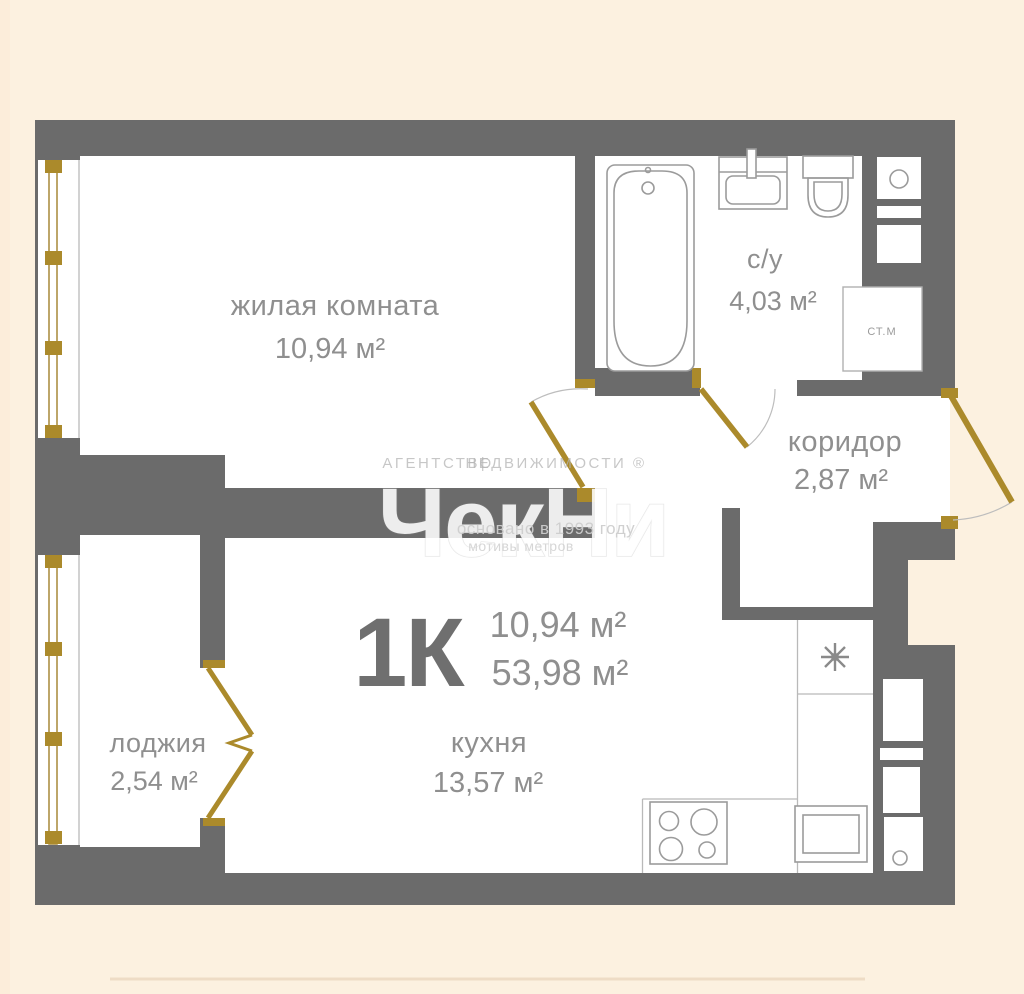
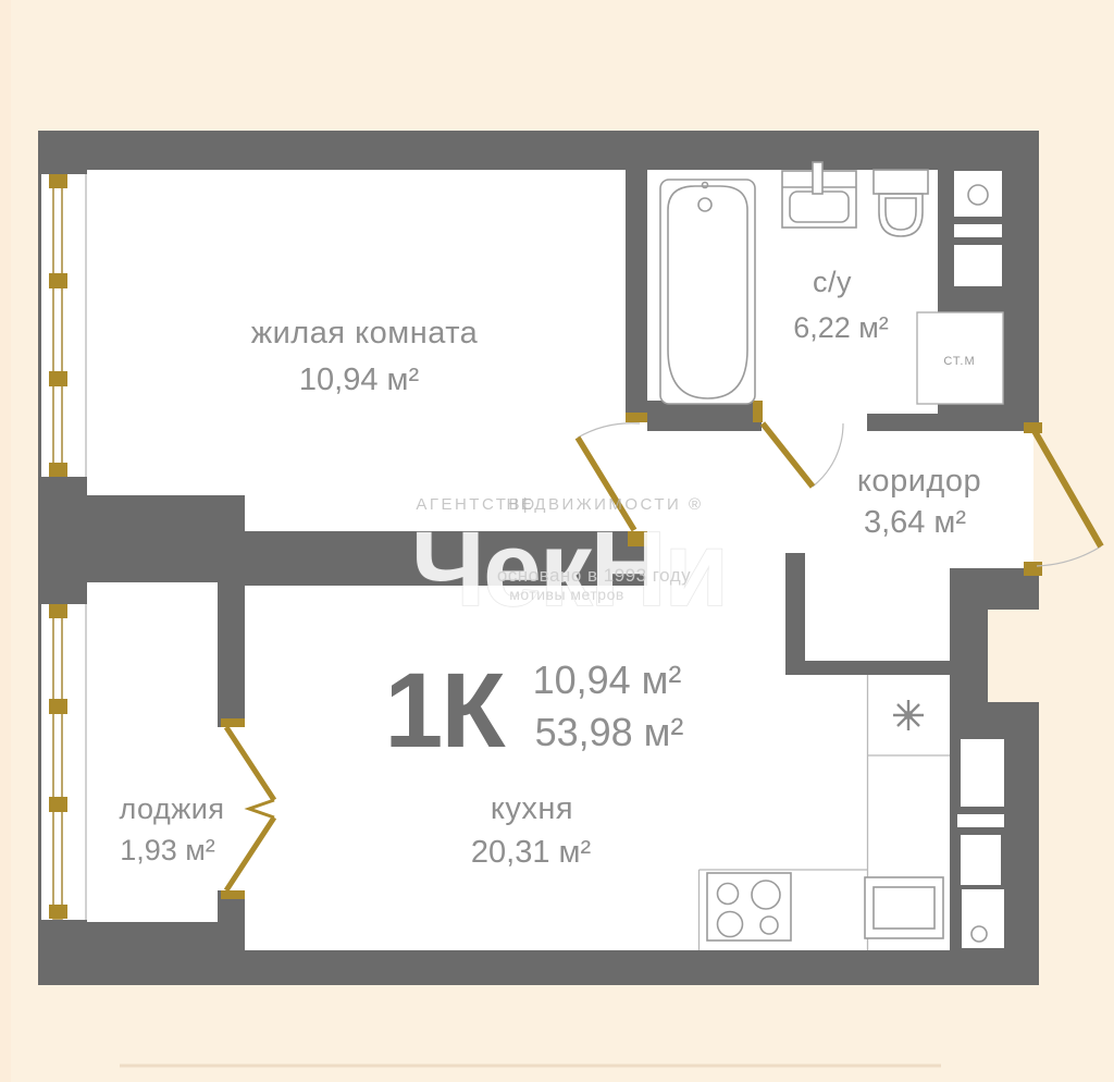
  СТ.М
  жилая комната
  10,94 м²
  с/у
- 4,03 м²
+ 6,22 м²
  коридор
- 2,87 м²
+ 3,64 м²
  лоджия
- 2,54 м²
+ 1,93 м²
  кухня
- 13,57 м²
+ 20,31 м²
  1К
  10,94 м²
  53,98 м²
  АГЕНТСТВО
  |
  НЕДВИЖИМОСТИ ®
  ЧекНи
  основано в 1993 году
  мотивы метров
